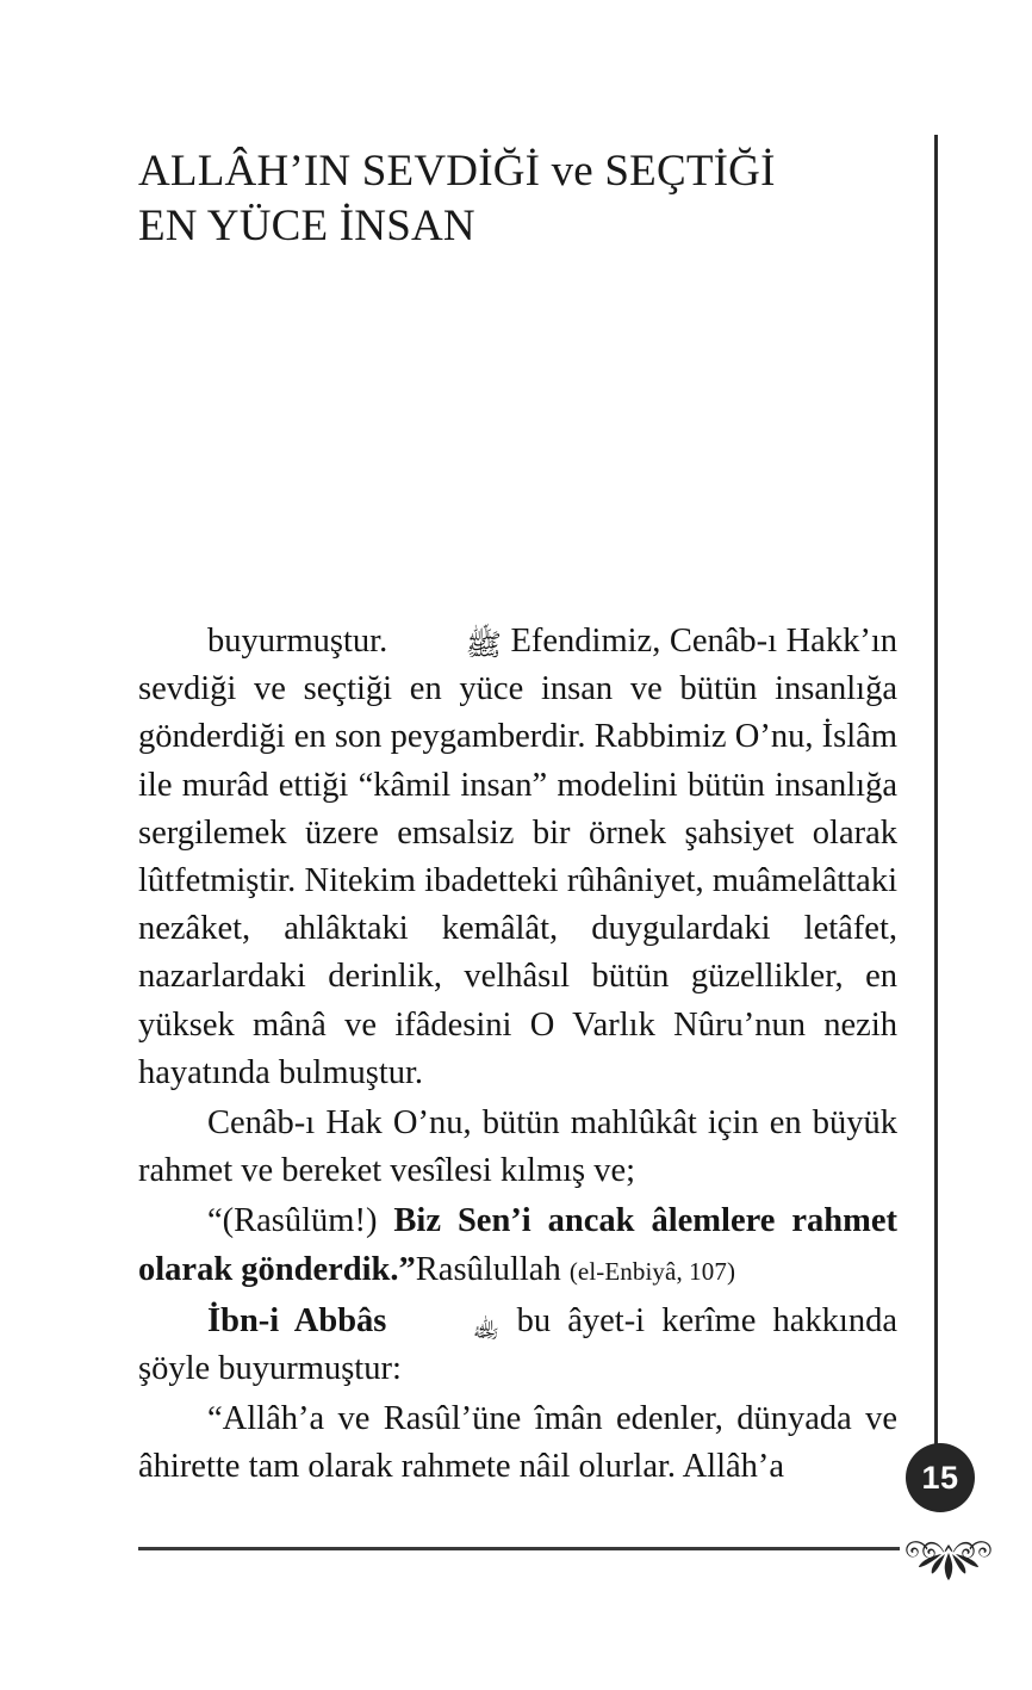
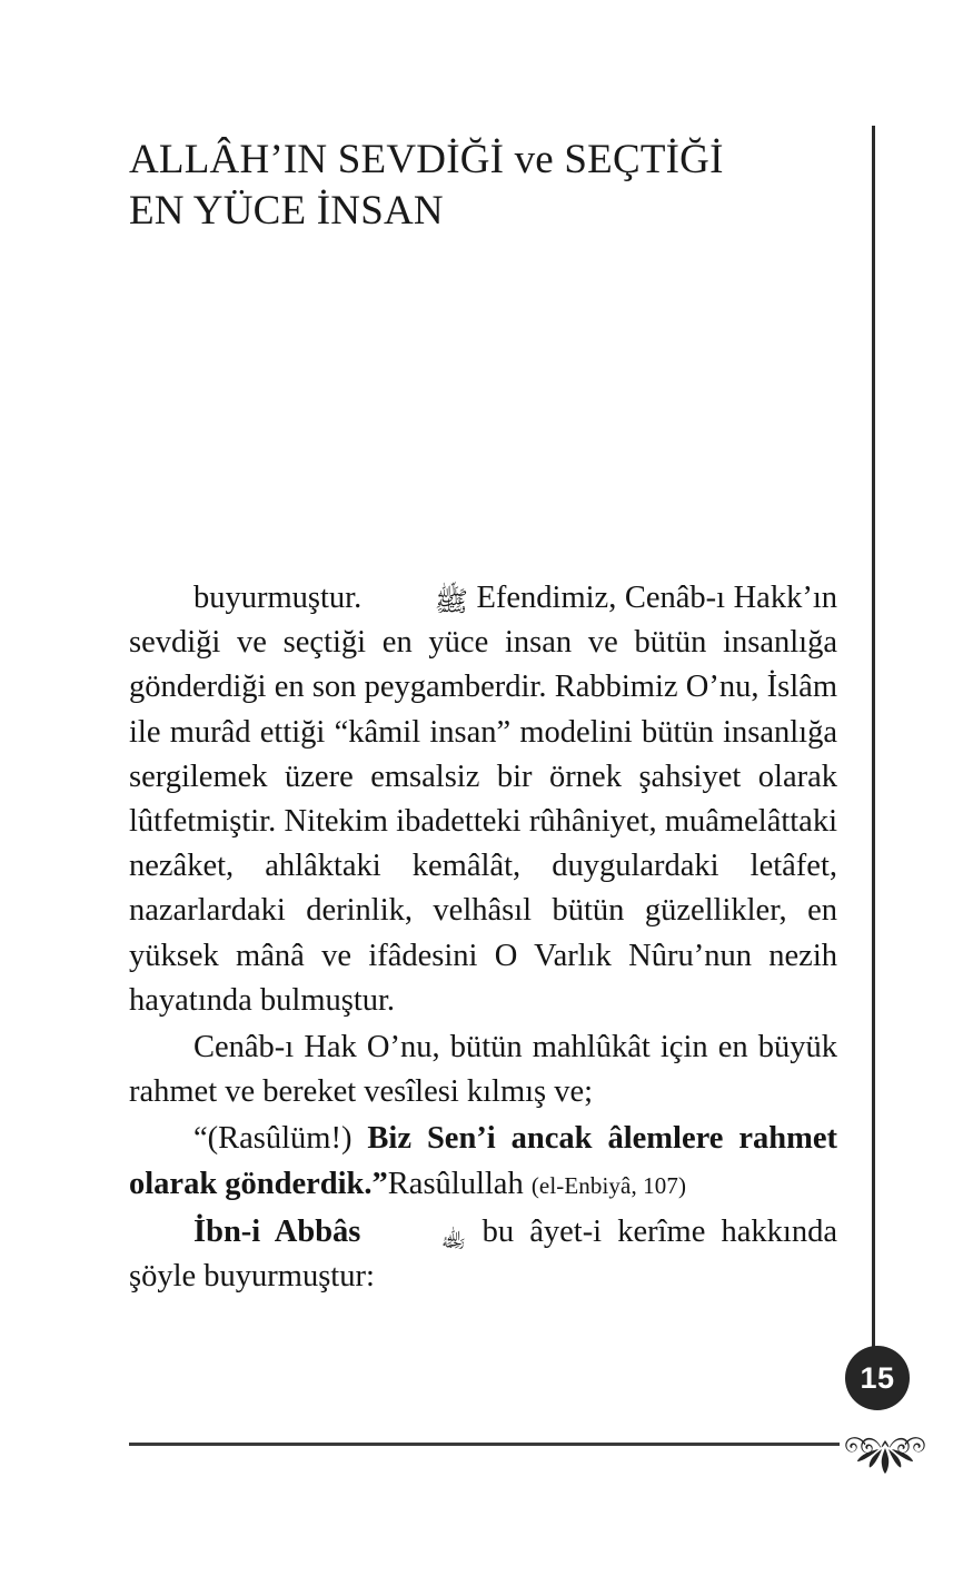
  ALLÂH’IN SEVDİĞİ ve SEÇTİĞİ
  EN YÜCE İNSAN
  buyurmuştur. ﷺ Efendimiz, Cenâb-ı Hakk’ın sevdiği ve seçtiği en yüce insan ve bütün insanlığa gönderdiği en son peygamberdir. Rabbimiz O’nu, İslâm ile murâd ettiği “kâmil insan” modelini bütün insanlığa sergilemek üzere emsalsiz bir örnek şahsiyet olarak lûtfetmiştir. Nitekim ibadetteki rûhâniyet, muâmelâttaki nezâket, ahlâktaki kemâlât, duygulardaki letâfet, nazarlardaki derinlik, velhâsıl bütün güzellikler, en yüksek mânâ ve ifâdesini O Varlık Nûru’nun nezih hayatında bulmuştur.
  Cenâb-ı Hak O’nu, bütün mahlûkât için en büyük rahmet ve bereket vesîlesi kılmış ve;
  “(Rasûlüm!) Biz Sen’i ancak âlemlere rahmet olarak gönderdik.”Rasûlullah (el-Enbiyâ, 107)
  İbn-i Abbâs ﵀ bu âyet-i kerîme hakkında şöyle buyurmuştur:
- “Allâh’a ve Rasûl’üne îmân edenler, dünyada ve âhirette tam olarak rahmete nâil olurlar. Allâh’a
  15
